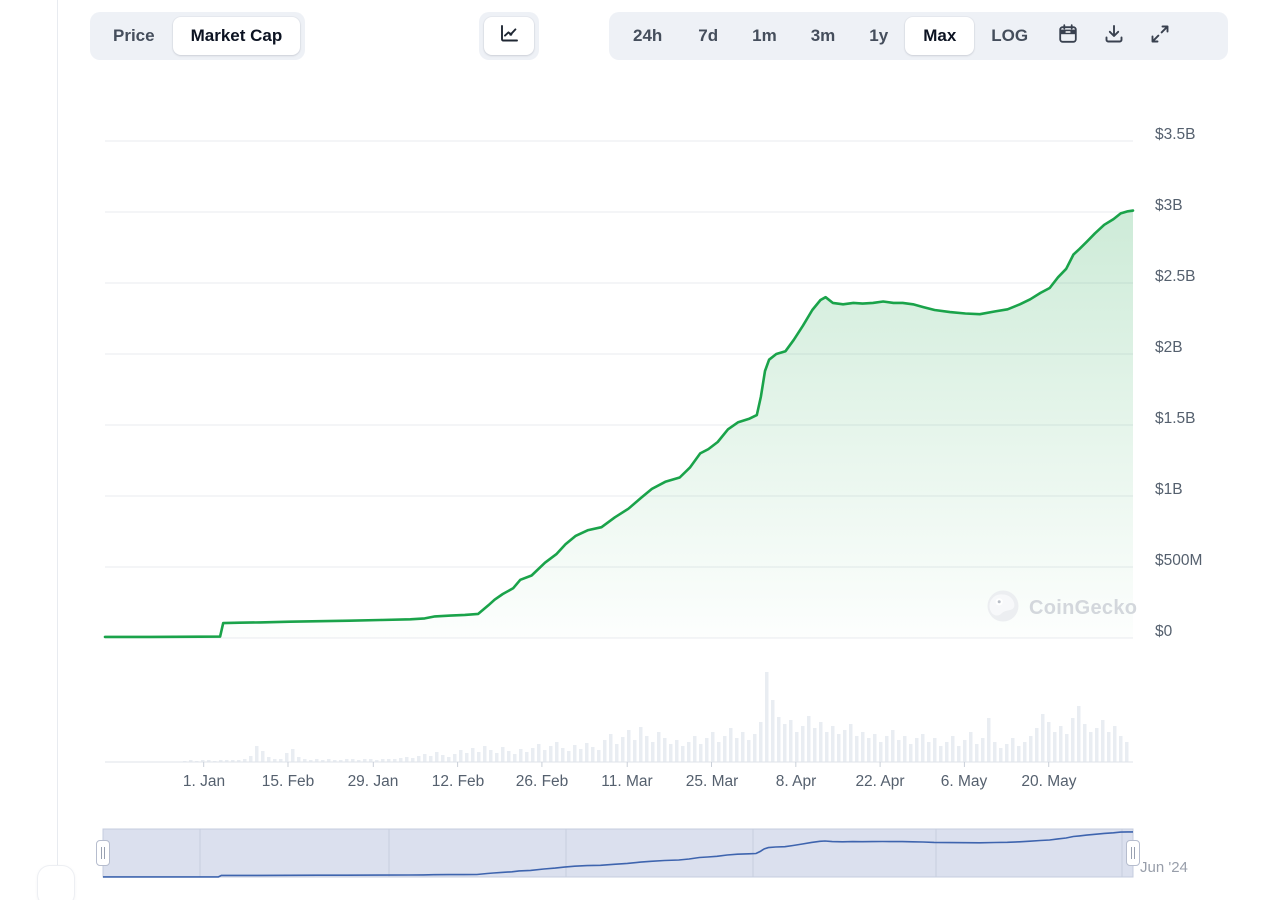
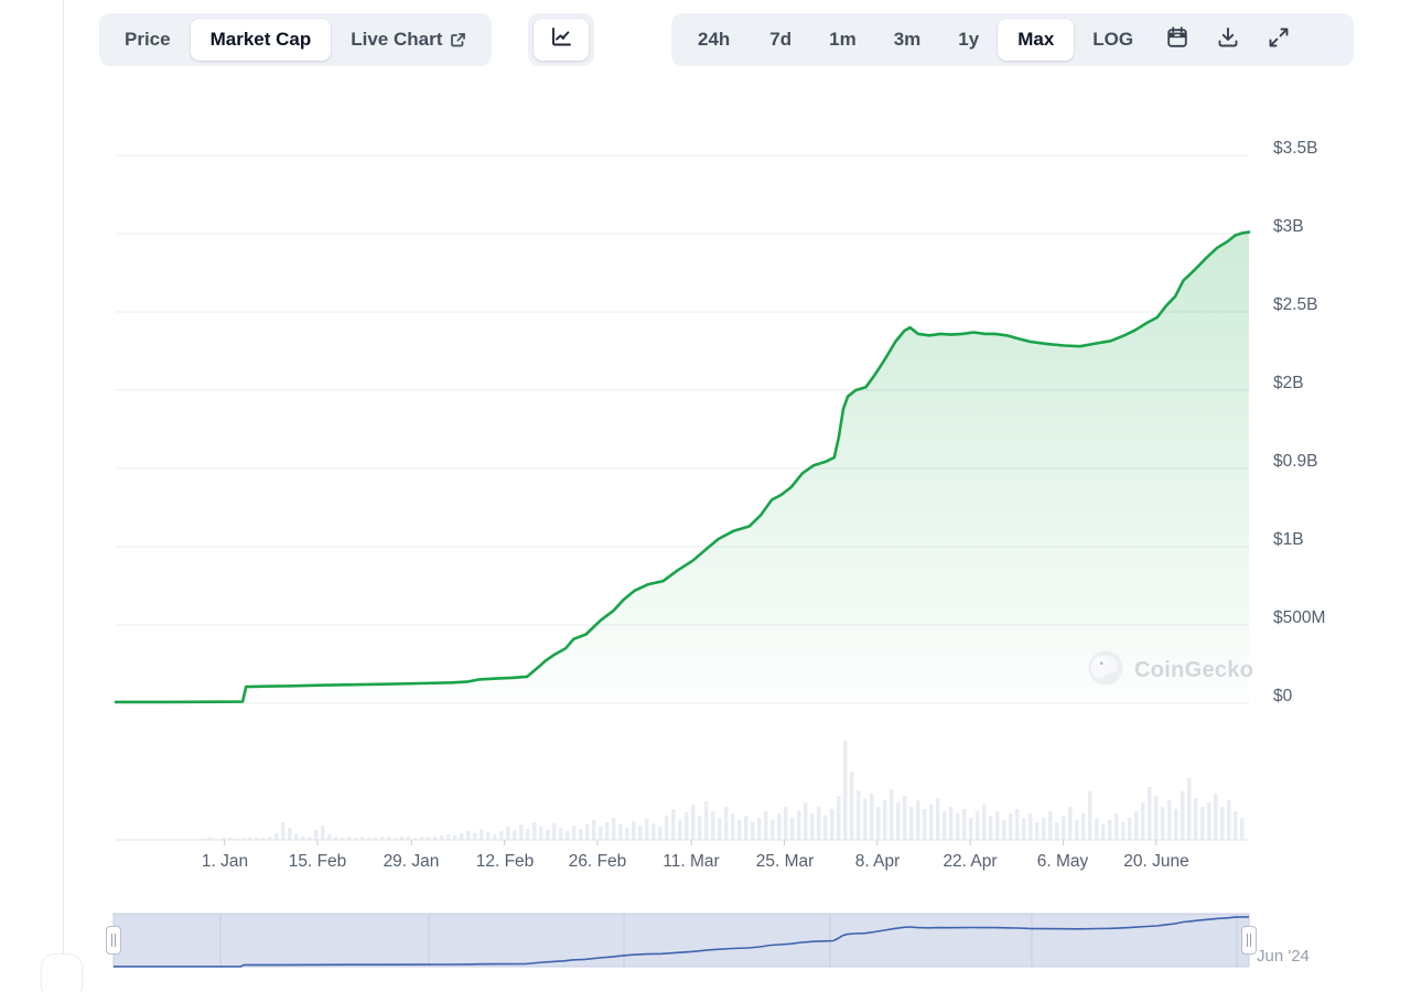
  Price
  Market Cap
+ Live Chart
  24h
  7d
  1m
  3m
  1y
  Max
  LOG
  $3.5B
  $3B
  $2.5B
  $2B
- $1.5B
+ $0.9B
  $1B
  $500M
  $0
  1. Jan
  15. Feb
  29. Jan
  12. Feb
  26. Feb
  11. Mar
  25. Mar
  8. Apr
  22. Apr
  6. May
- 20. May
+ 20. June
  CoinGecko
  Jun '24
